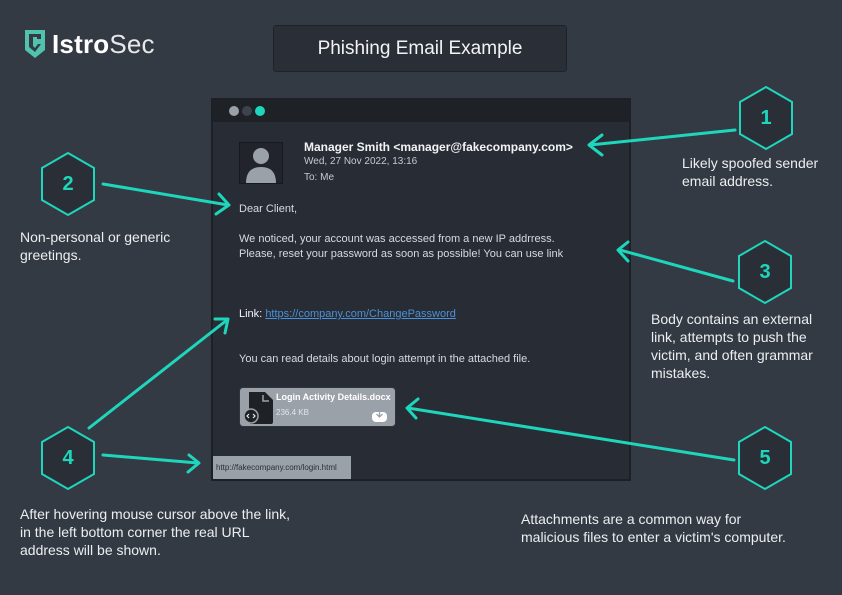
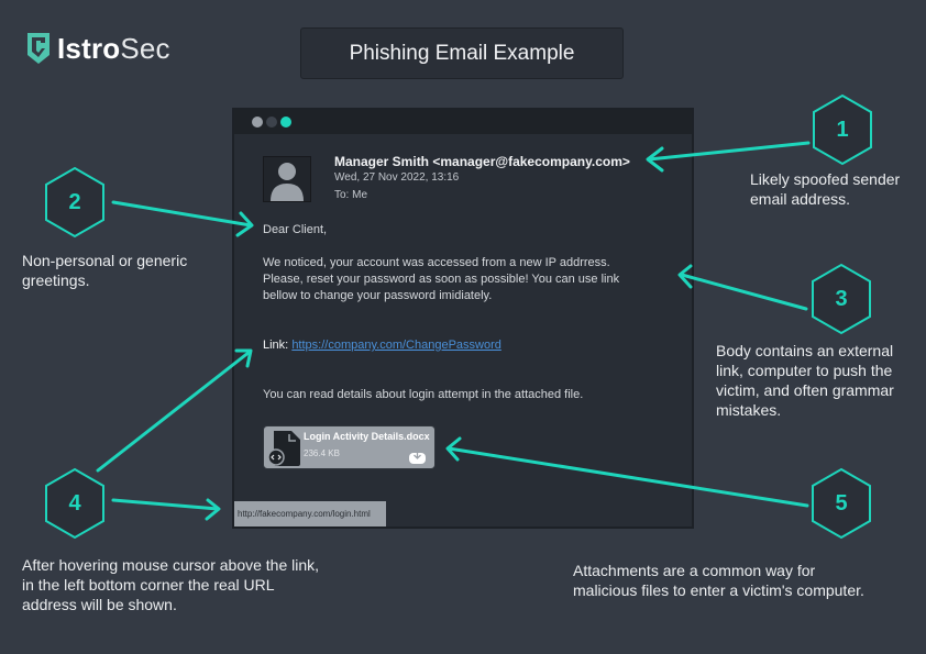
  IstroSec
  Phishing Email Example
  Manager Smith <manager@fakecompany.com>
  Wed, 27 Nov 2022, 13:16
  To: Me
  Dear Client,
  We noticed, your account was accessed from a new IP addrress.
  Please, reset your password as soon as possible! You can use link
+ bellow to change your password imidiately.
  Link: https://company.com/ChangePassword
  You can read details about login attempt in the attached file.
  Login Activity Details.docx
  236.4 KB
  http://fakecompany.com/login.html
  1
  2
  3
  4
  5
  Likely spoofed sender
  email address.
  Non-personal or generic
  greetings.
  Body contains an external
- link, attempts to push the
+ link, computer to push the
  victim, and often grammar
  mistakes.
  After hovering mouse cursor above the link,
  in the left bottom corner the real URL
  address will be shown.
  Attachments are a common way for
  malicious files to enter a victim's computer.
